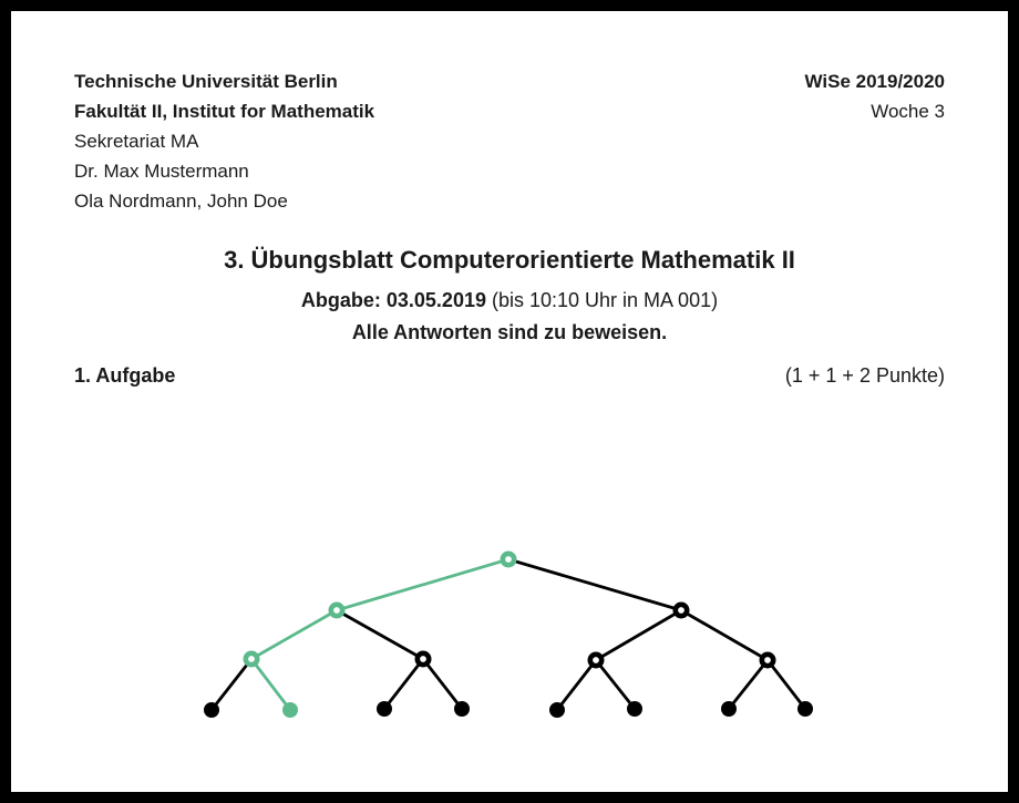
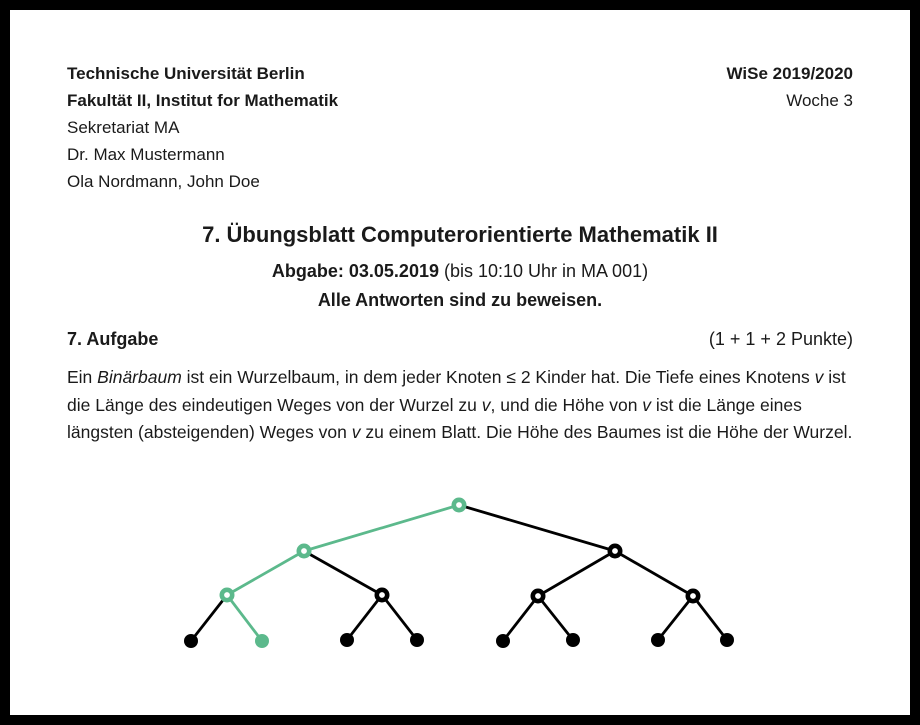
  Technische Universität Berlin
  Fakultät II, Institut for Mathematik
  Sekretariat MA
  Dr. Max Mustermann
  Ola Nordmann, John Doe
  WiSe 2019/2020
  Woche 3
- 3. Übungsblatt Computerorientierte Mathematik II
+ 7. Übungsblatt Computerorientierte Mathematik II
  Abgabe: 03.05.2019 (bis 10:10 Uhr in MA 001)
  Alle Antworten sind zu beweisen.
- 1. Aufgabe
+ 7. Aufgabe
  (1 + 1 + 2 Punkte)
+ Ein Binärbaum ist ein Wurzelbaum, in dem jeder Knoten ≤ 2 Kinder hat. Die Tiefe eines Knotens v ist die Länge des eindeutigen Weges von der Wurzel zu v, und die Höhe von v ist die Länge eines längsten (absteigenden) Weges von v zu einem Blatt. Die Höhe des Baumes ist die Höhe der Wurzel.
